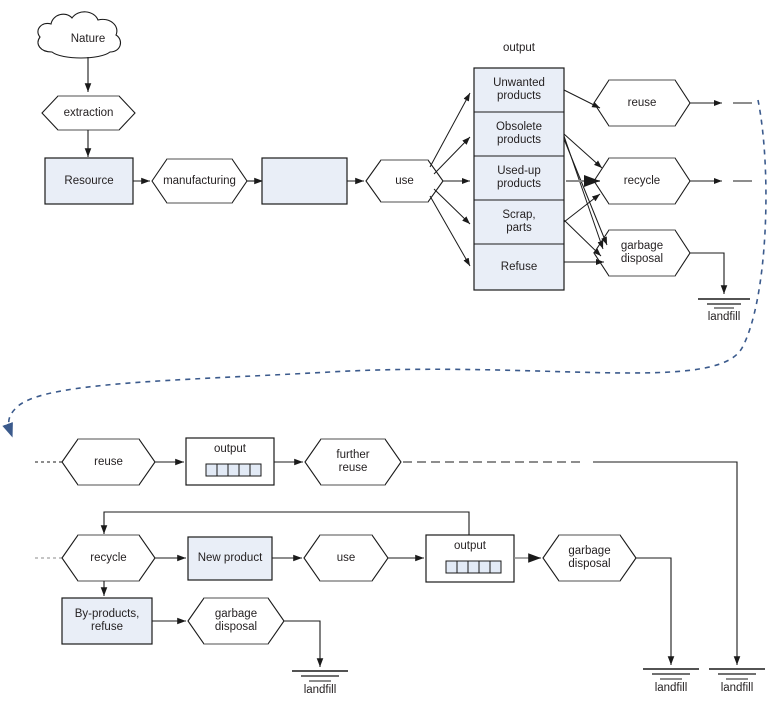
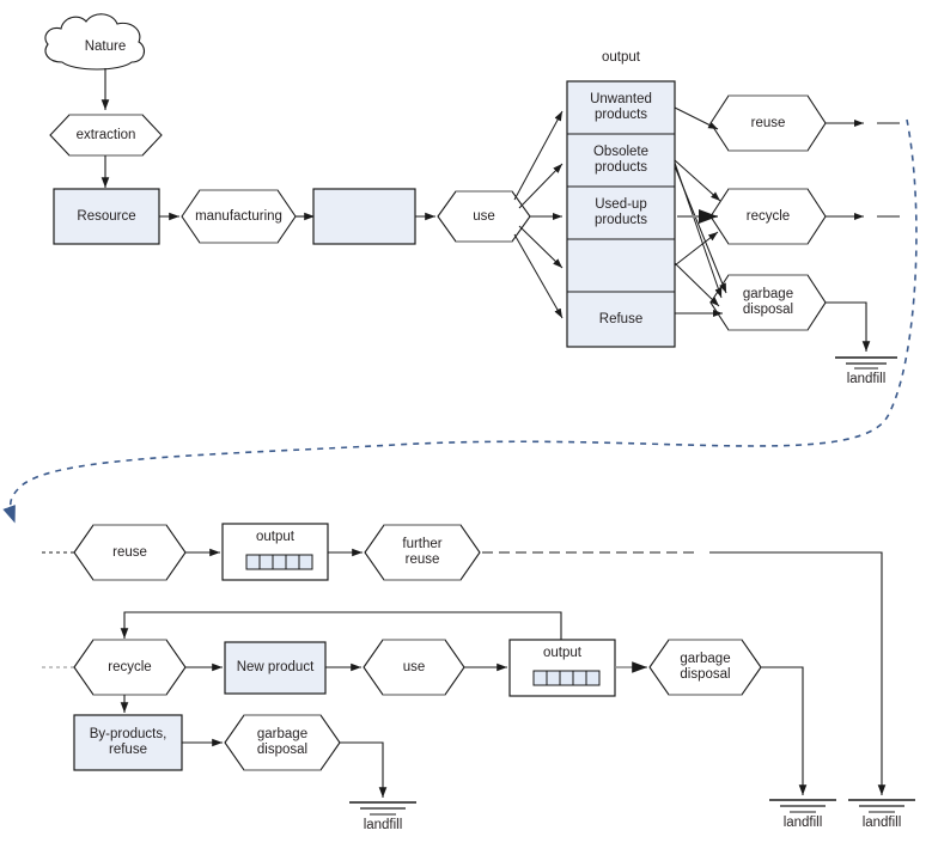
  Nature
  extraction
  Resource
  manufacturing
  use
  output
  Unwanted
  products
  Obsolete
  products
  Used-up
  products
- Scrap,
- parts
  Refuse
  reuse
  recycle
  garbage
  disposal
  landfill
  reuse
  output
  further
  reuse
  recycle
  New product
  use
  output
  garbage
  disposal
  By-products,
  refuse
  garbage
  disposal
  landfill
  landfill
  landfill
